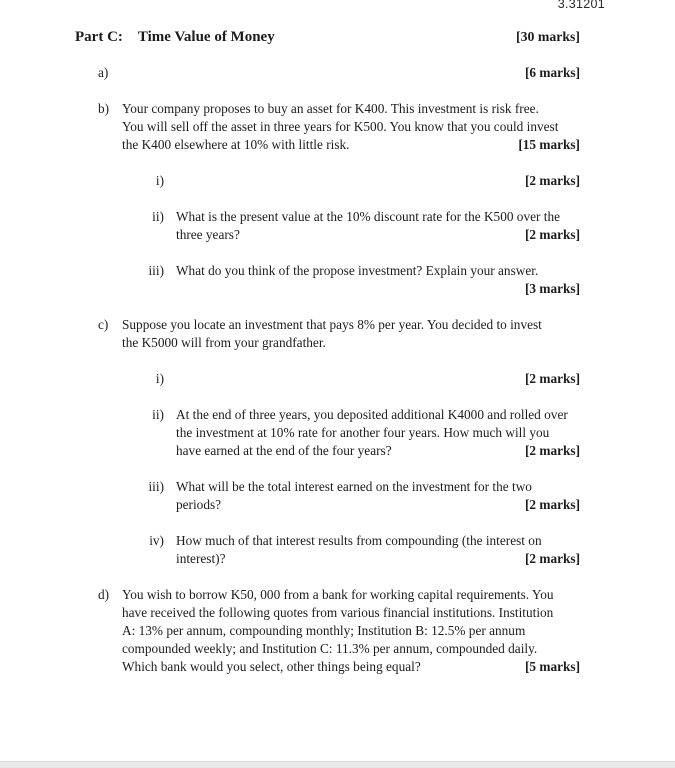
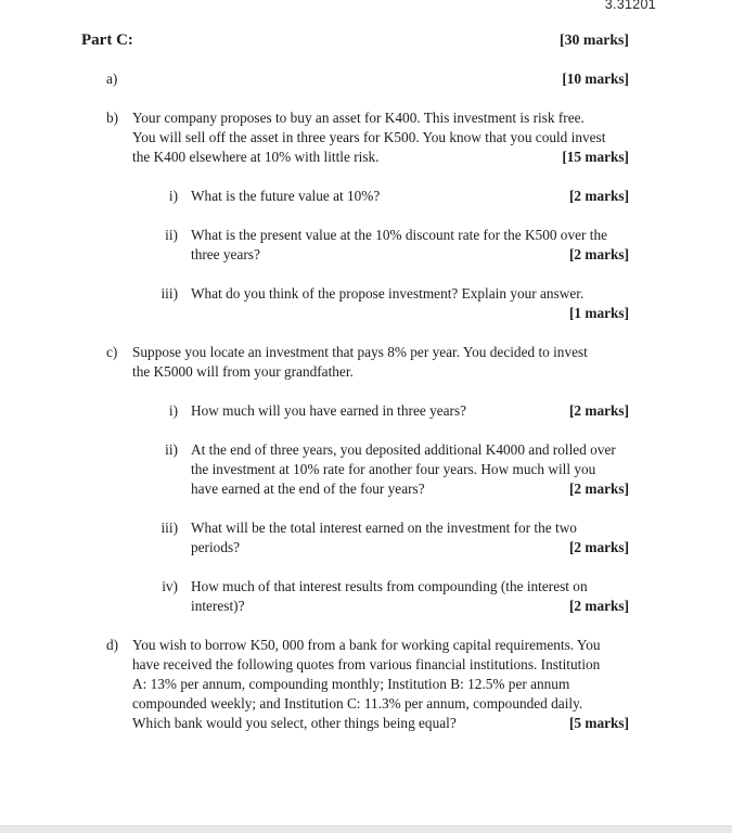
  3.31201
  Part C:
- Time Value of Money
  [30 marks]
  a)
- [6 marks]
+ [10 marks]
  b)
  Your company proposes to buy an asset for K400. This investment is risk free.
  You will sell off the asset in three years for K500. You know that you could invest
  the K400 elsewhere at 10% with little risk.
  [15 marks]
  i)
+ What is the future value at 10%?
  [2 marks]
  ii)
  What is the present value at the 10% discount rate for the K500 over the
  three years?
  [2 marks]
  iii)
  What do you think of the propose investment? Explain your answer.
- [3 marks]
+ [1 marks]
  c)
  Suppose you locate an investment that pays 8% per year. You decided to invest
  the K5000 will from your grandfather.
  i)
+ How much will you have earned in three years?
  [2 marks]
  ii)
  At the end of three years, you deposited additional K4000 and rolled over
  the investment at 10% rate for another four years. How much will you
  have earned at the end of the four years?
  [2 marks]
  iii)
  What will be the total interest earned on the investment for the two
  periods?
  [2 marks]
  iv)
  How much of that interest results from compounding (the interest on
  interest)?
  [2 marks]
  d)
  You wish to borrow K50, 000 from a bank for working capital requirements. You
  have received the following quotes from various financial institutions. Institution
  A: 13% per annum, compounding monthly; Institution B: 12.5% per annum
  compounded weekly; and Institution C: 11.3% per annum, compounded daily.
  Which bank would you select, other things being equal?
  [5 marks]
